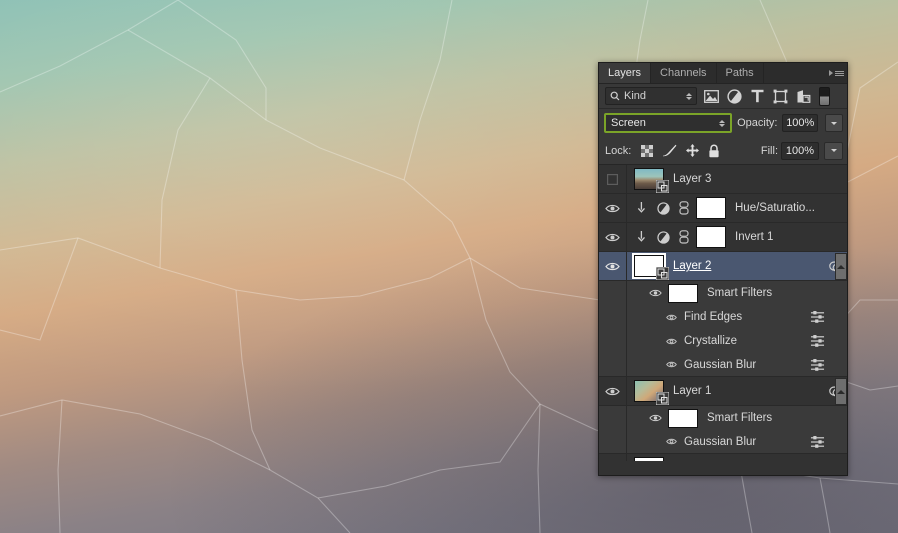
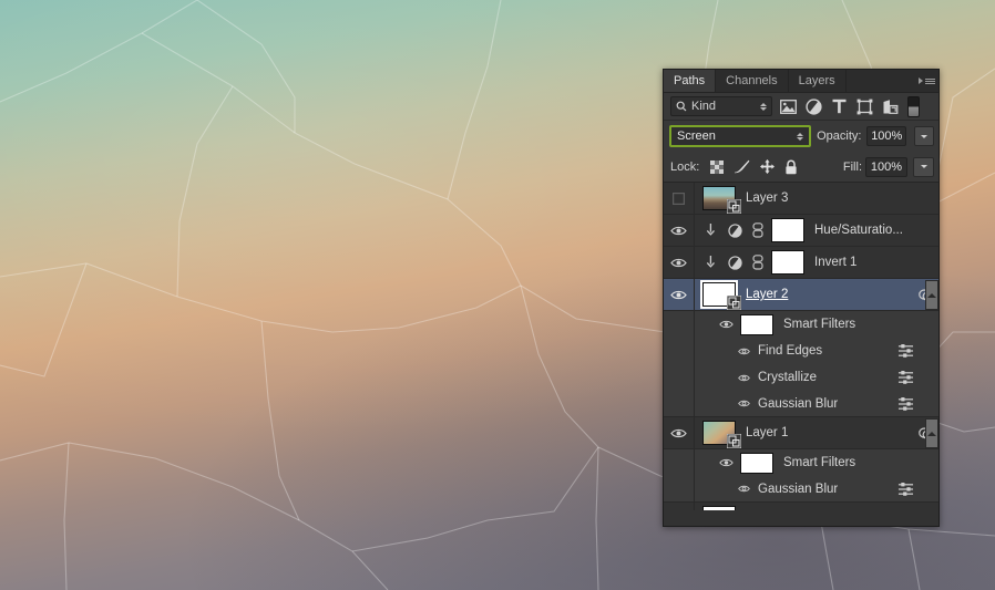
- Layers
+ Paths
  Channels
- Paths
+ Layers
  Kind
  Screen
  Opacity:
  100%
  Lock:
  Fill:
  100%
  Layer 3
  Hue/Saturatio...
  Invert 1
  Layer 2
  Smart Filters
  Find Edges
  Crystallize
  Gaussian Blur
  Layer 1
  Smart Filters
  Gaussian Blur
